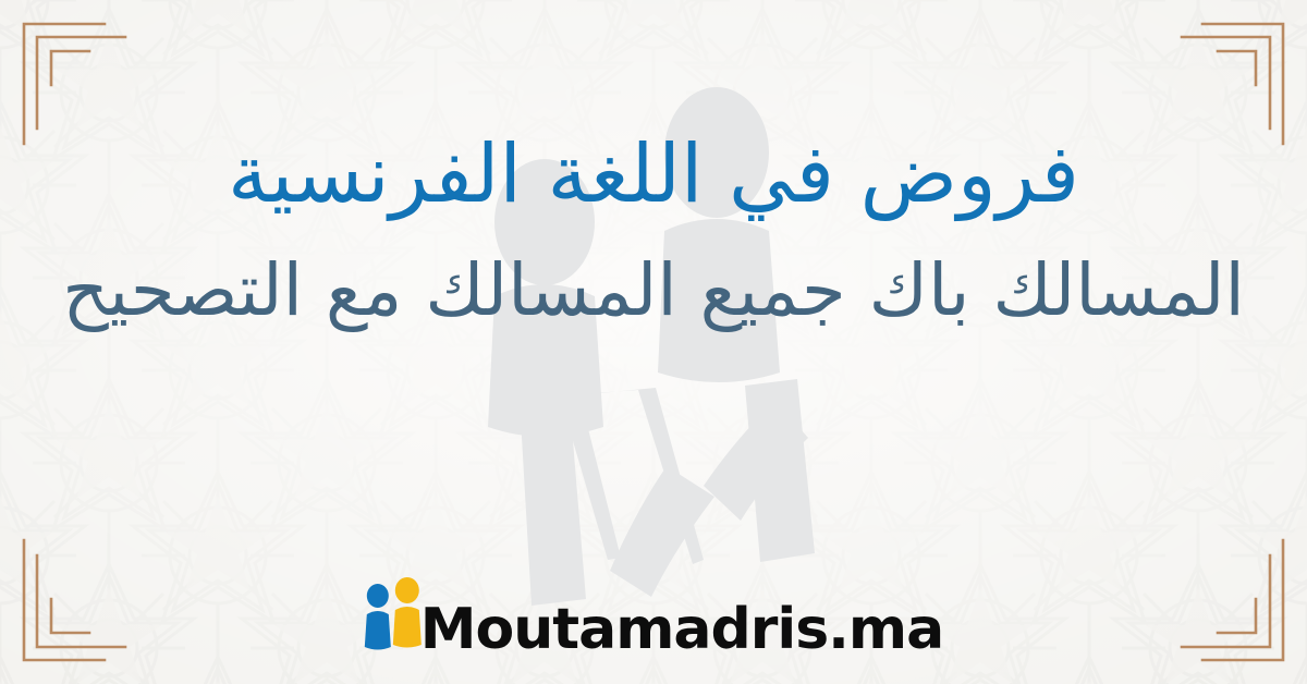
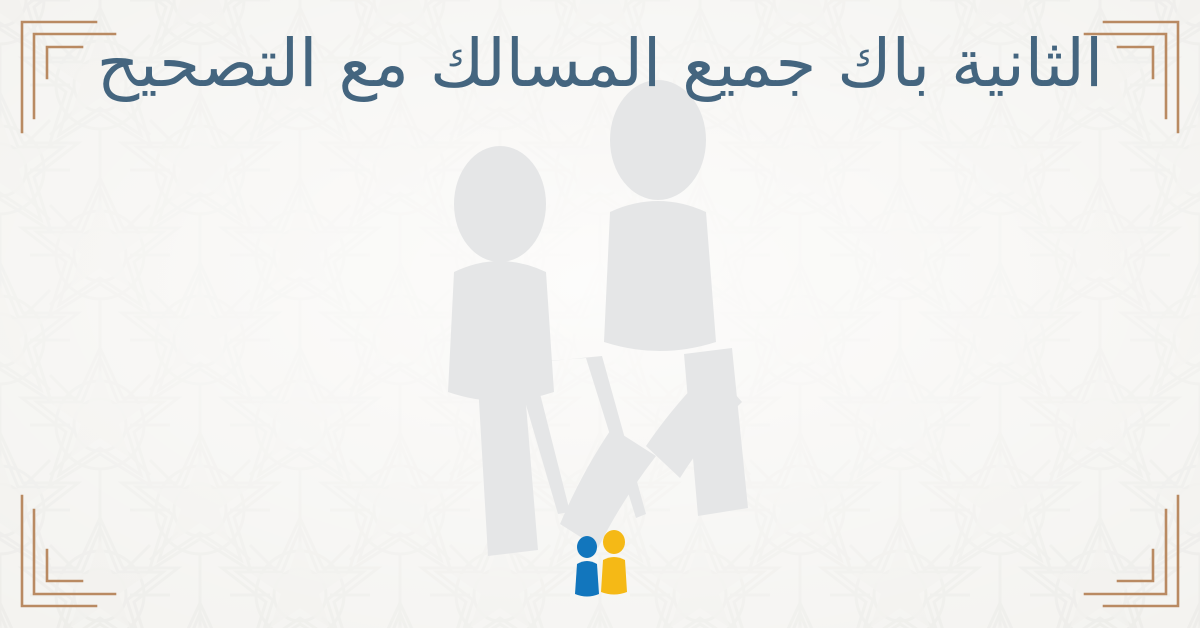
- فروض في اللغة الفرنسية
- المسالك باك جميع المسالك مع التصحيح
+ الثانية باك جميع المسالك مع التصحيح
- Moutamadris.ma
